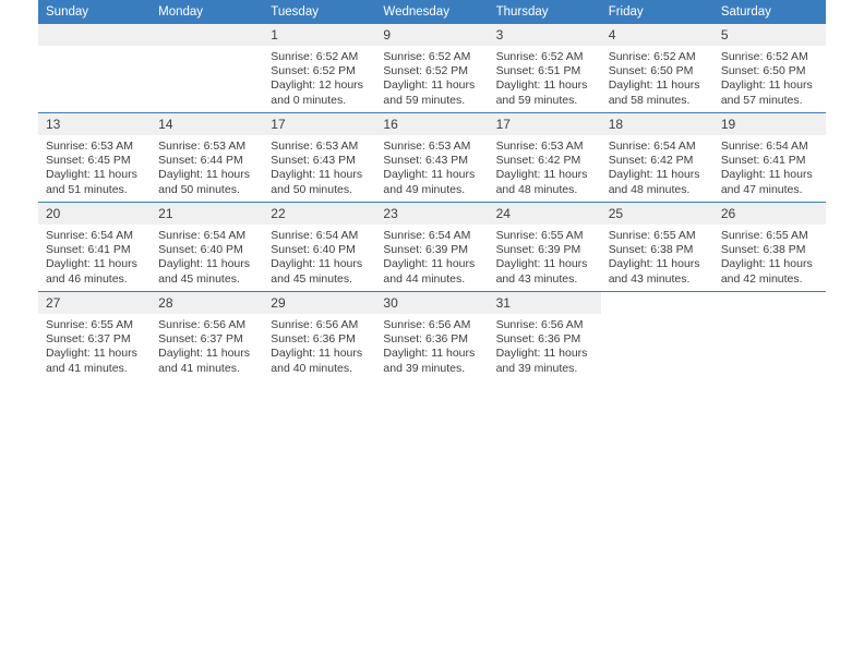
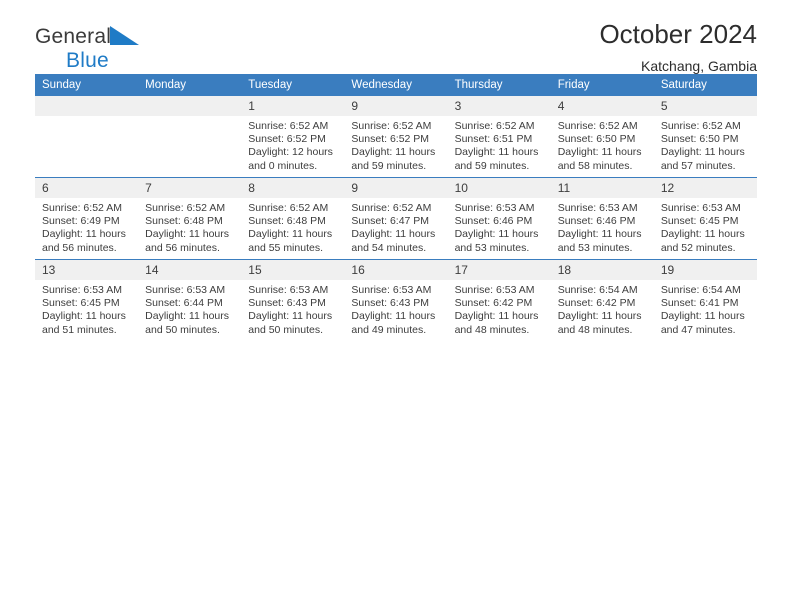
+ General
+ Blue
+ October 2024
+ Katchang, Gambia
  Sunday	Monday	Tuesday	Wednesday	Thursday	Friday	Saturday
  		1Sunrise: 6:52 AM Sunset: 6:52 PM Daylight: 12 hours and 0 minutes.	9Sunrise: 6:52 AM Sunset: 6:52 PM Daylight: 11 hours and 59 minutes.	3Sunrise: 6:52 AM Sunset: 6:51 PM Daylight: 11 hours and 59 minutes.	4Sunrise: 6:52 AM Sunset: 6:50 PM Daylight: 11 hours and 58 minutes.	5Sunrise: 6:52 AM Sunset: 6:50 PM Daylight: 11 hours and 57 minutes.
+ 6Sunrise: 6:52 AM Sunset: 6:49 PM Daylight: 11 hours and 56 minutes.	7Sunrise: 6:52 AM Sunset: 6:48 PM Daylight: 11 hours and 56 minutes.	8Sunrise: 6:52 AM Sunset: 6:48 PM Daylight: 11 hours and 55 minutes.	9Sunrise: 6:52 AM Sunset: 6:47 PM Daylight: 11 hours and 54 minutes.	10Sunrise: 6:53 AM Sunset: 6:46 PM Daylight: 11 hours and 53 minutes.	11Sunrise: 6:53 AM Sunset: 6:46 PM Daylight: 11 hours and 53 minutes.	12Sunrise: 6:53 AM Sunset: 6:45 PM Daylight: 11 hours and 52 minutes.
- 13Sunrise: 6:53 AM Sunset: 6:45 PM Daylight: 11 hours and 51 minutes.	14Sunrise: 6:53 AM Sunset: 6:44 PM Daylight: 11 hours and 50 minutes.	17Sunrise: 6:53 AM Sunset: 6:43 PM Daylight: 11 hours and 50 minutes.	16Sunrise: 6:53 AM Sunset: 6:43 PM Daylight: 11 hours and 49 minutes.	17Sunrise: 6:53 AM Sunset: 6:42 PM Daylight: 11 hours and 48 minutes.	18Sunrise: 6:54 AM Sunset: 6:42 PM Daylight: 11 hours and 48 minutes.	19Sunrise: 6:54 AM Sunset: 6:41 PM Daylight: 11 hours and 47 minutes.
+ 13Sunrise: 6:53 AM Sunset: 6:45 PM Daylight: 11 hours and 51 minutes.	14Sunrise: 6:53 AM Sunset: 6:44 PM Daylight: 11 hours and 50 minutes.	15Sunrise: 6:53 AM Sunset: 6:43 PM Daylight: 11 hours and 50 minutes.	16Sunrise: 6:53 AM Sunset: 6:43 PM Daylight: 11 hours and 49 minutes.	17Sunrise: 6:53 AM Sunset: 6:42 PM Daylight: 11 hours and 48 minutes.	18Sunrise: 6:54 AM Sunset: 6:42 PM Daylight: 11 hours and 48 minutes.	19Sunrise: 6:54 AM Sunset: 6:41 PM Daylight: 11 hours and 47 minutes.
- 20Sunrise: 6:54 AM Sunset: 6:41 PM Daylight: 11 hours and 46 minutes.	21Sunrise: 6:54 AM Sunset: 6:40 PM Daylight: 11 hours and 45 minutes.	22Sunrise: 6:54 AM Sunset: 6:40 PM Daylight: 11 hours and 45 minutes.	23Sunrise: 6:54 AM Sunset: 6:39 PM Daylight: 11 hours and 44 minutes.	24Sunrise: 6:55 AM Sunset: 6:39 PM Daylight: 11 hours and 43 minutes.	25Sunrise: 6:55 AM Sunset: 6:38 PM Daylight: 11 hours and 43 minutes.	26Sunrise: 6:55 AM Sunset: 6:38 PM Daylight: 11 hours and 42 minutes.
- 27Sunrise: 6:55 AM Sunset: 6:37 PM Daylight: 11 hours and 41 minutes.	28Sunrise: 6:56 AM Sunset: 6:37 PM Daylight: 11 hours and 41 minutes.	29Sunrise: 6:56 AM Sunset: 6:36 PM Daylight: 11 hours and 40 minutes.	30Sunrise: 6:56 AM Sunset: 6:36 PM Daylight: 11 hours and 39 minutes.	31Sunrise: 6:56 AM Sunset: 6:36 PM Daylight: 11 hours and 39 minutes.
